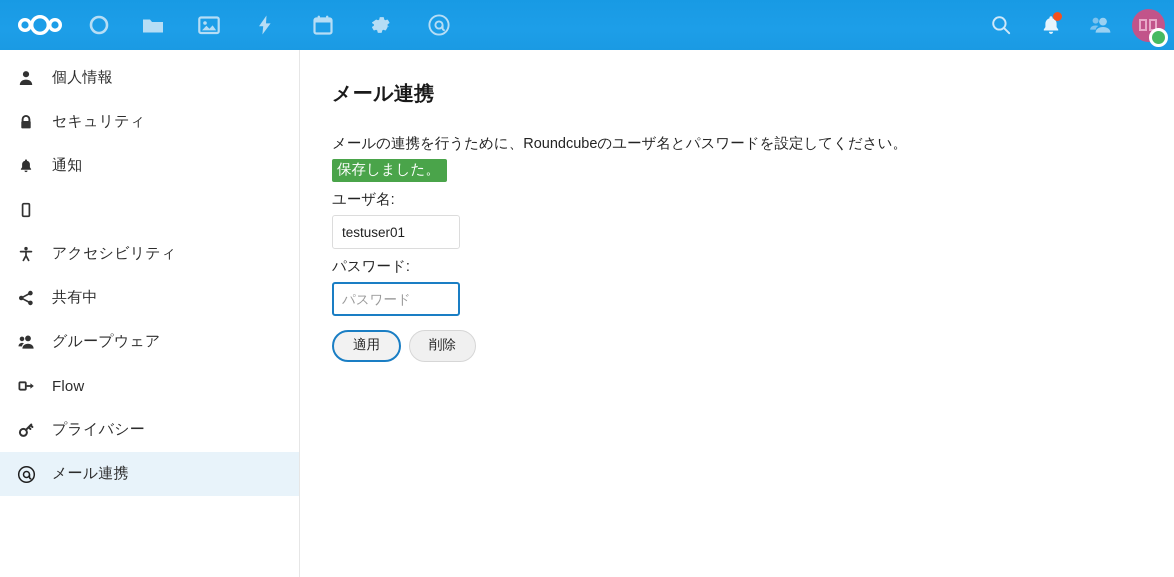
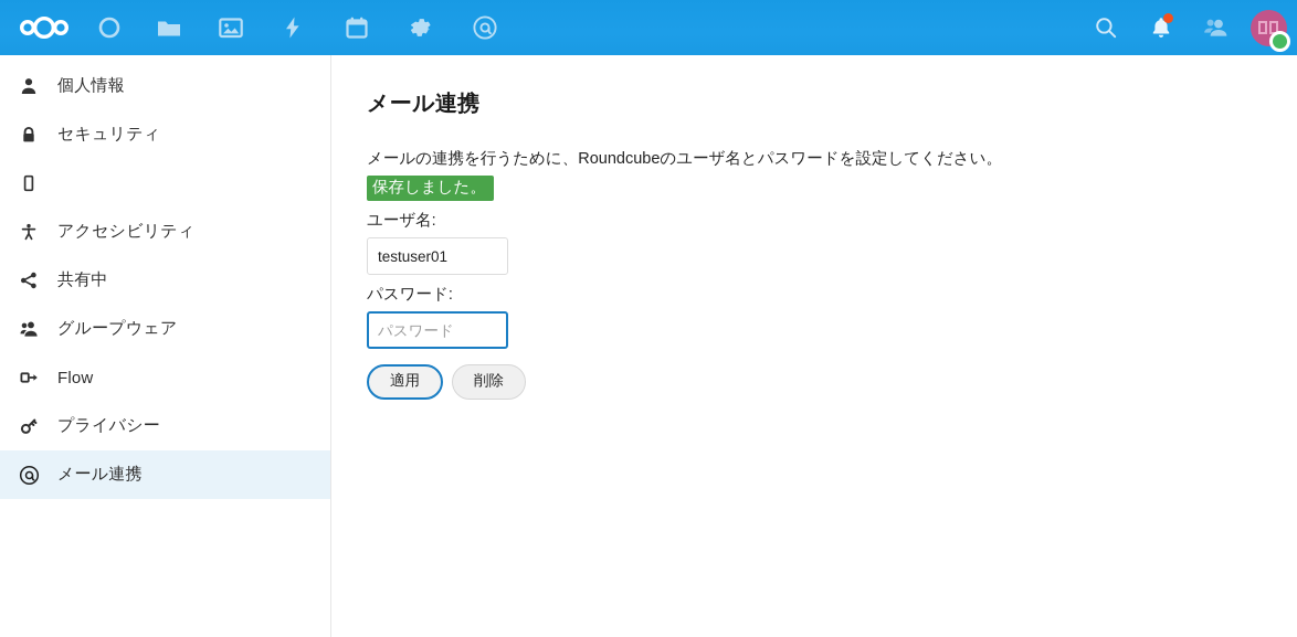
  個人情報
  セキュリティ
- 通知
  アクセシビリティ
  共有中
  グループウェア
  Flow
  プライバシー
  メール連携
  メール連携
  メールの連携を行うために、Roundcubeのユーザ名とパスワードを設定してください。
  保存しました。
  ユーザ名:
  testuser01
  パスワード:
  パスワード
  適用
  削除
